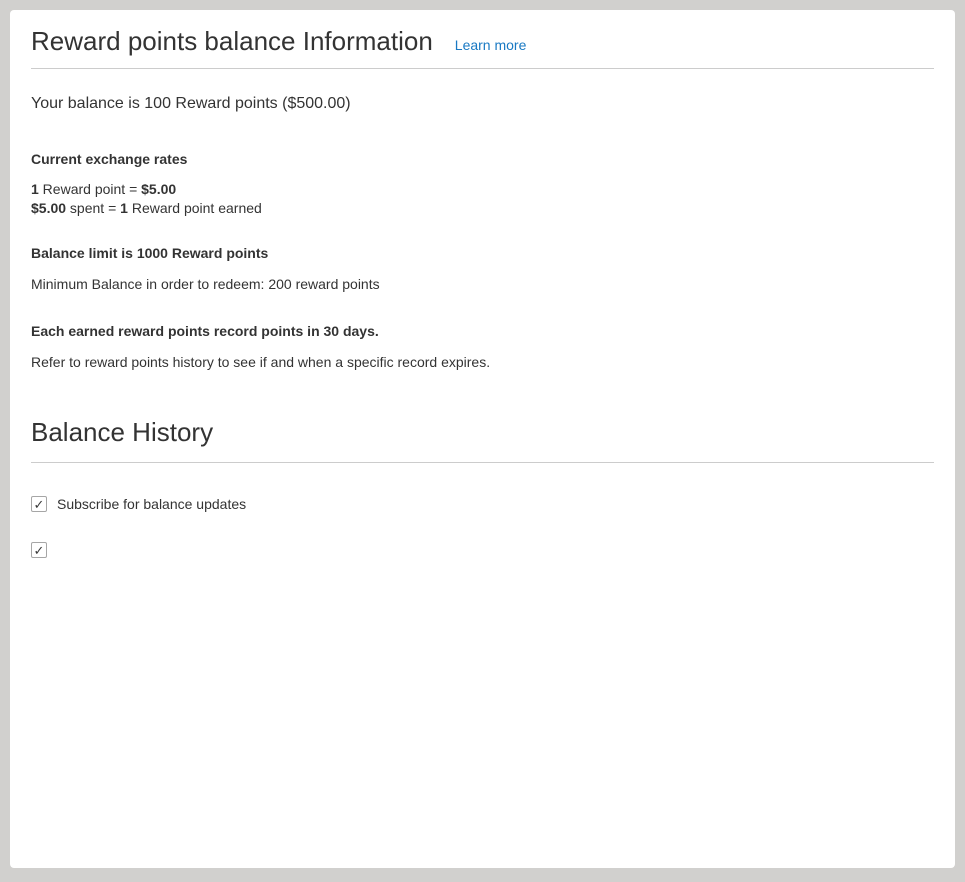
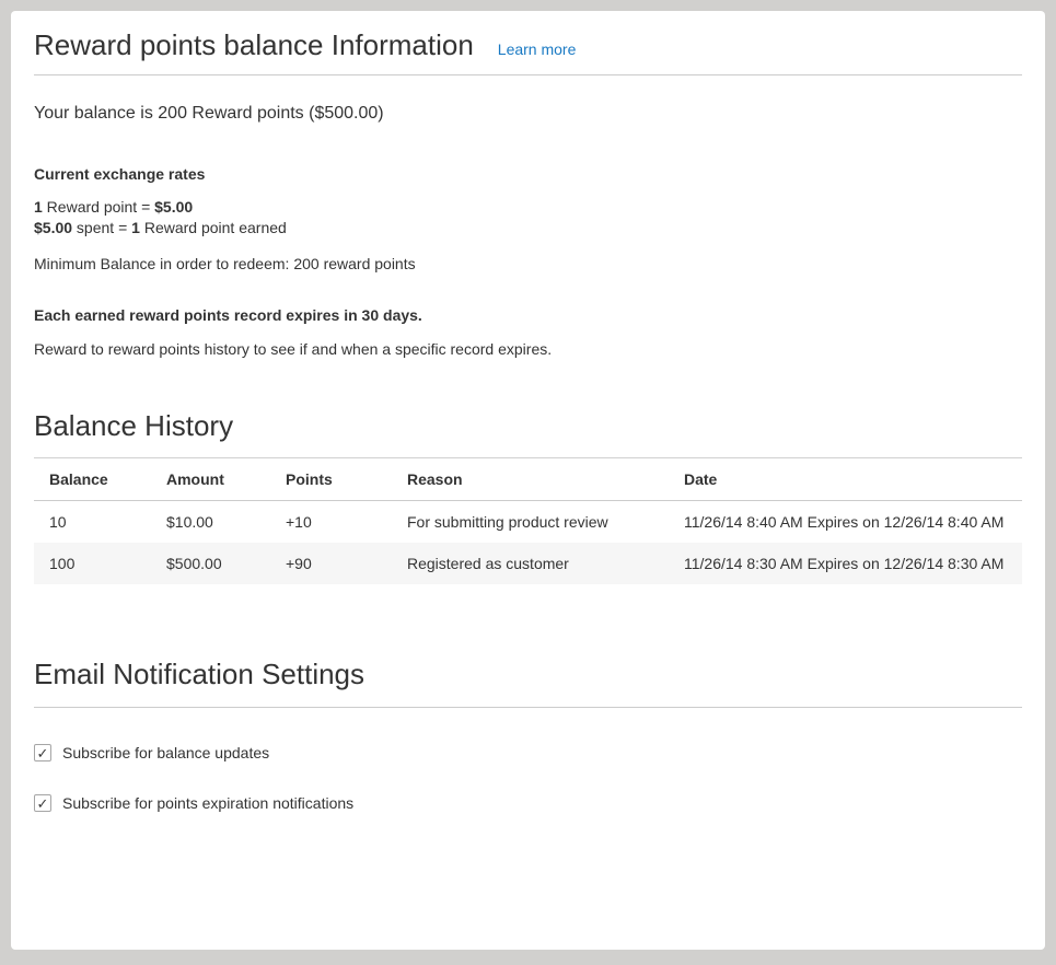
  Reward points balance Information
  Learn more
- Your balance is 100 Reward points ($500.00)
+ Your balance is 200 Reward points ($500.00)
  Current exchange rates
  1 Reward point = $5.00
  $5.00 spent = 1 Reward point earned
- Balance limit is 1000 Reward points
  Minimum Balance in order to redeem: 200 reward points
- Each earned reward points record points in 30 days.
+ Each earned reward points record expires in 30 days.
- Refer to reward points history to see if and when a specific record expires.
+ Reward to reward points history to see if and when a specific record expires.
  Balance History
+ Balance	Amount	Points	Reason	Date
+ 10	$10.00	+10	For submitting product review	11/26/14 8:40 AM Expires on 12/26/14 8:40 AM
+ 100	$500.00	+90	Registered as customer	11/26/14 8:30 AM Expires on 12/26/14 8:30 AM
+ Email Notification Settings
  ✓
  Subscribe for balance updates
  ✓
+ Subscribe for points expiration notifications
